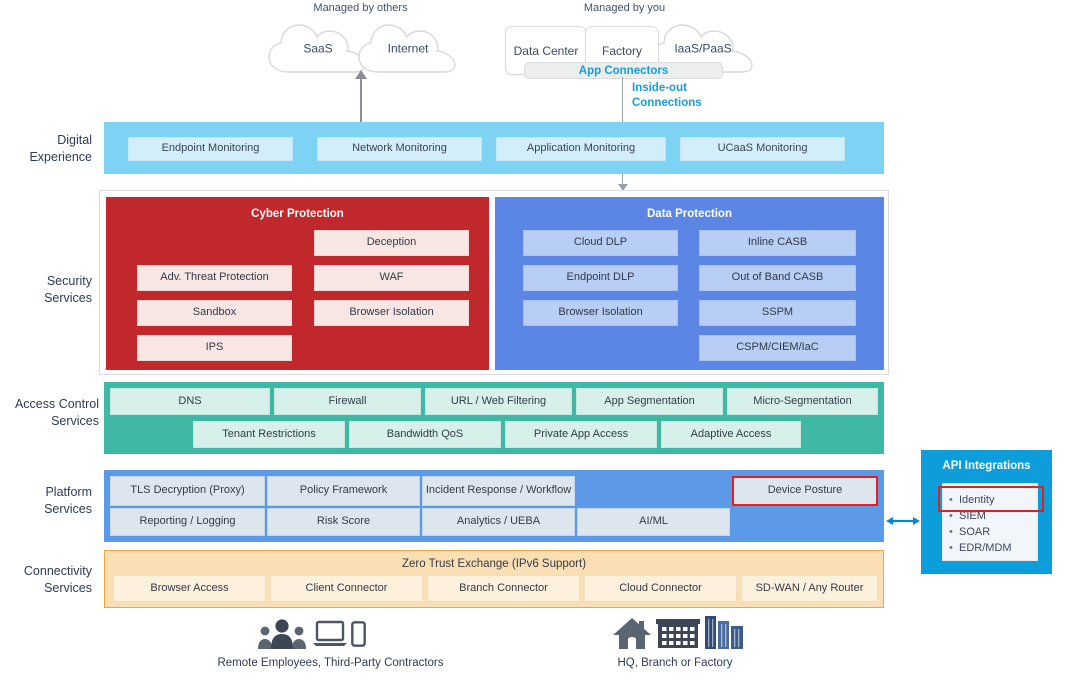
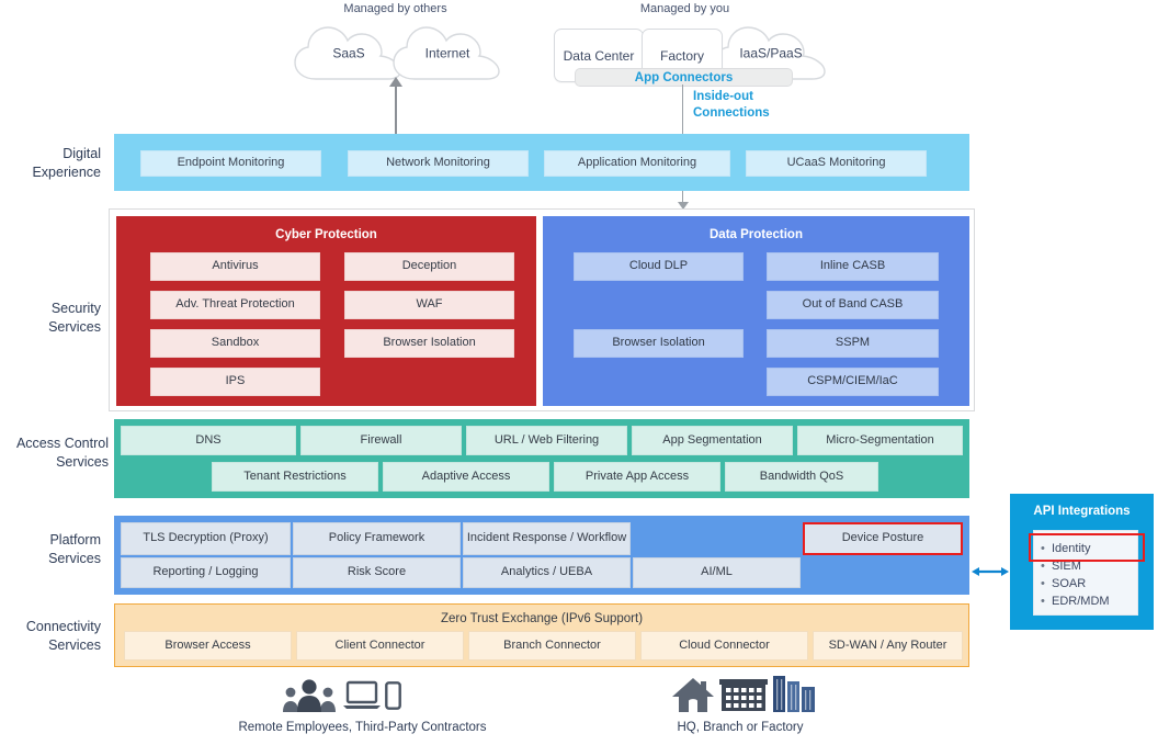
  Managed by others
  Managed by you
  SaaS
  Internet
  IaaS/PaaS
  Data Center
  Factory
  App Connectors
  Inside-out
  Connections
  Digital
  Experience
  Security
  Services
  Access Control
  Services
  Platform
  Services
  Connectivity
  Services
  Endpoint Monitoring
  Network Monitoring
  Application Monitoring
  UCaaS Monitoring
  Cyber Protection
+ Antivirus
  Adv. Threat Protection
  Sandbox
  IPS
  Deception
  WAF
  Browser Isolation
  Data Protection
  Cloud DLP
- Endpoint DLP
  Browser Isolation
  Inline CASB
  Out of Band CASB
  SSPM
  CSPM/CIEM/IaC
  DNS
  Firewall
  URL / Web Filtering
  App Segmentation
  Micro-Segmentation
  Tenant Restrictions
- Bandwidth QoS
+ Adaptive Access
  Private App Access
- Adaptive Access
+ Bandwidth QoS
  TLS Decryption (Proxy)
  Policy Framework
  Incident Response / Workflow
  Device Posture
  Reporting / Logging
  Risk Score
  Analytics / UEBA
  AI/ML
  Zero Trust Exchange (IPv6 Support)
  Browser Access
  Client Connector
  Branch Connector
  Cloud Connector
  SD-WAN / Any Router
  API Integrations
  Identity
  SIEM
  SOAR
  EDR/MDM
  Remote Employees, Third-Party Contractors
  HQ, Branch or Factory
